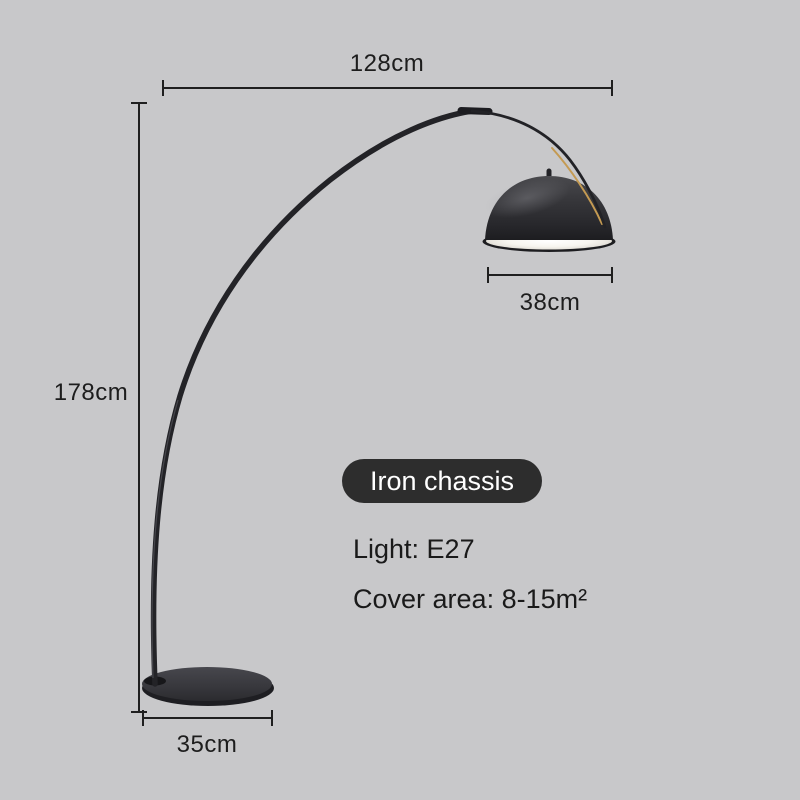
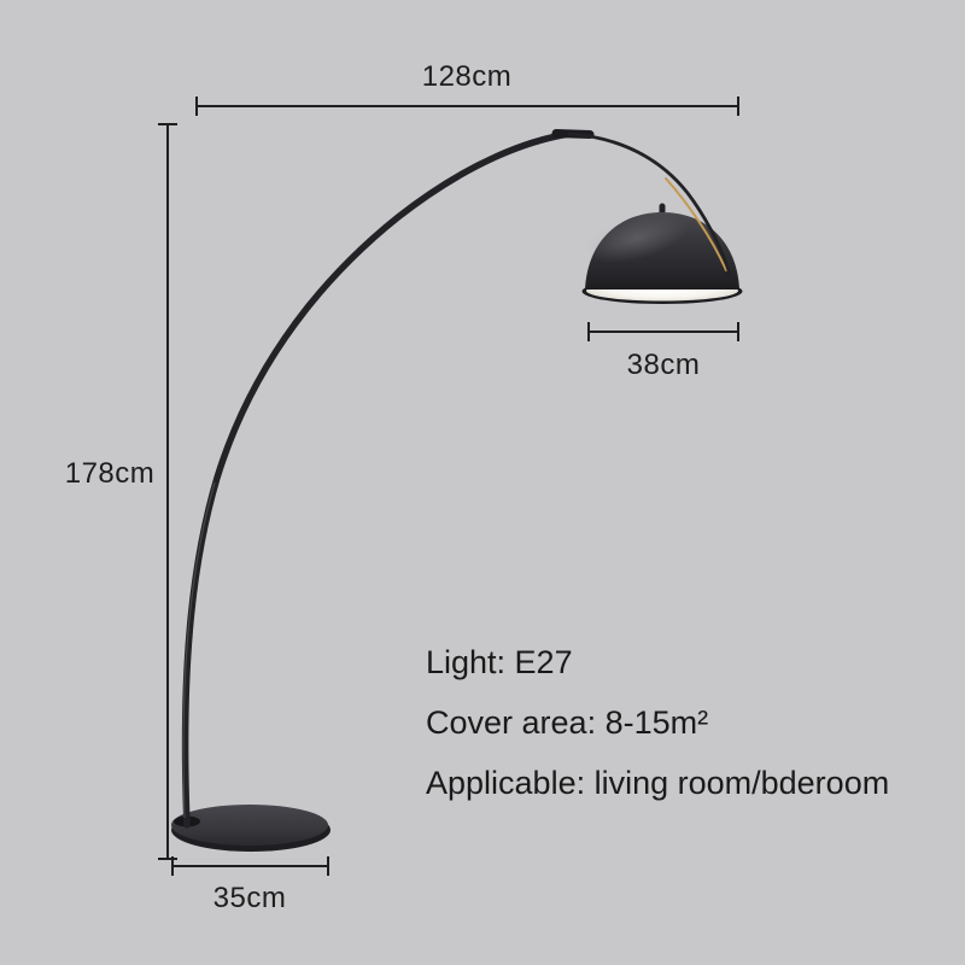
  128cm
  178cm
  38cm
  35cm
- Iron chassis
  Light: E27
  Cover area: 8-15m²
+ Applicable: living room/bderoom
